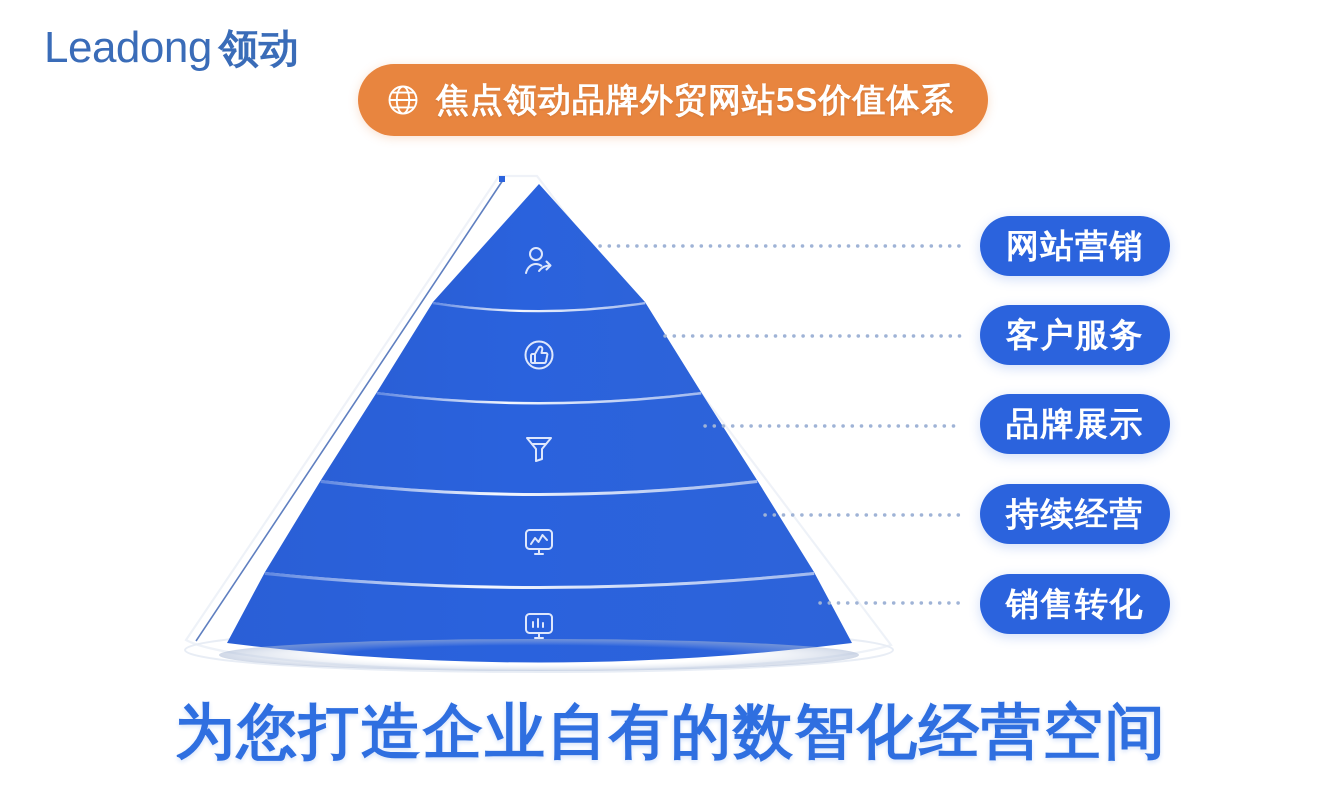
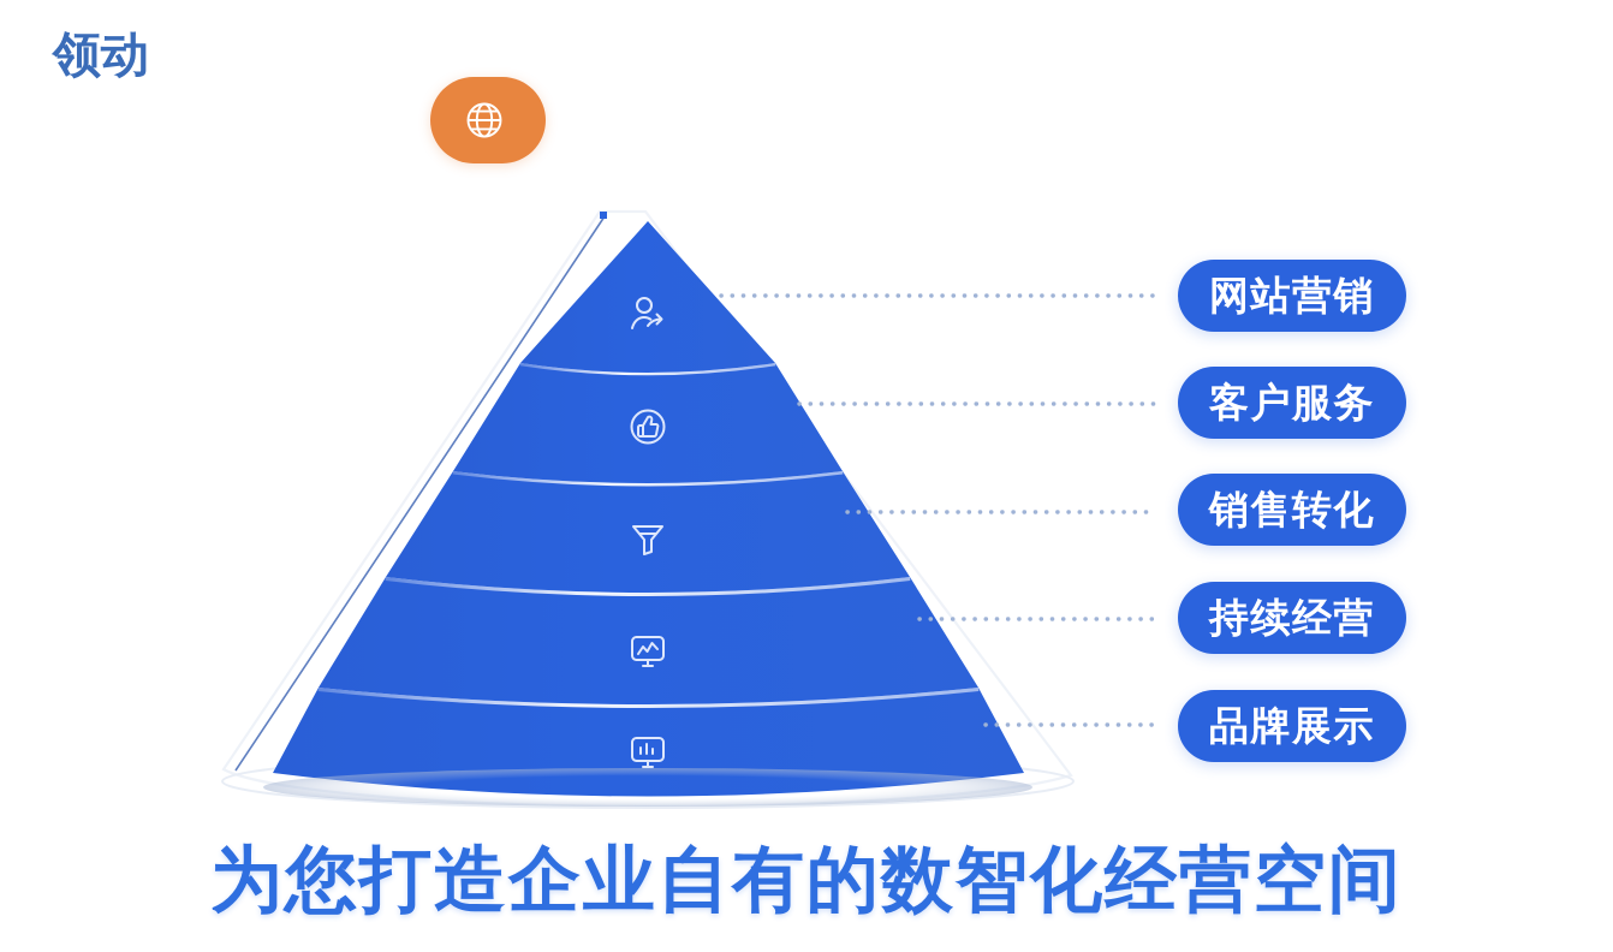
- Leadong
  领动
- 焦点领动品牌外贸网站5S价值体系
  网站营销
  客户服务
- 品牌展示
+ 销售转化
  持续经营
- 销售转化
+ 品牌展示
  为您打造企业自有的数智化经营空间
